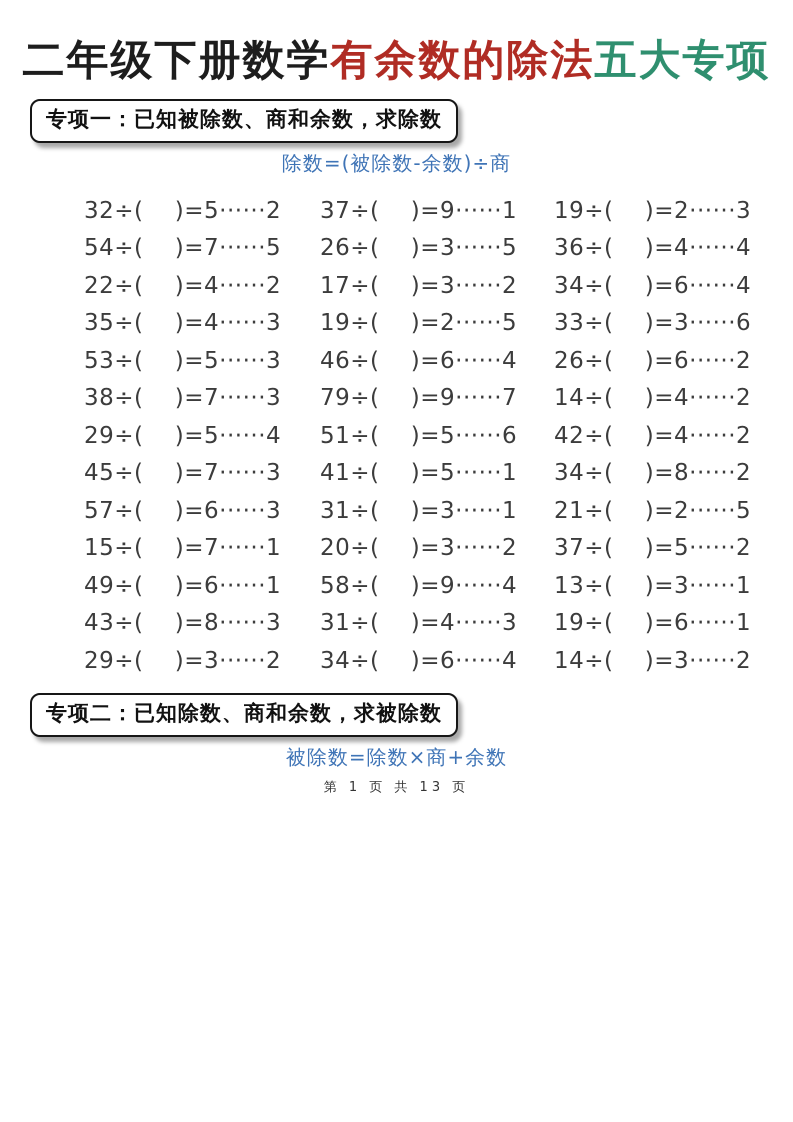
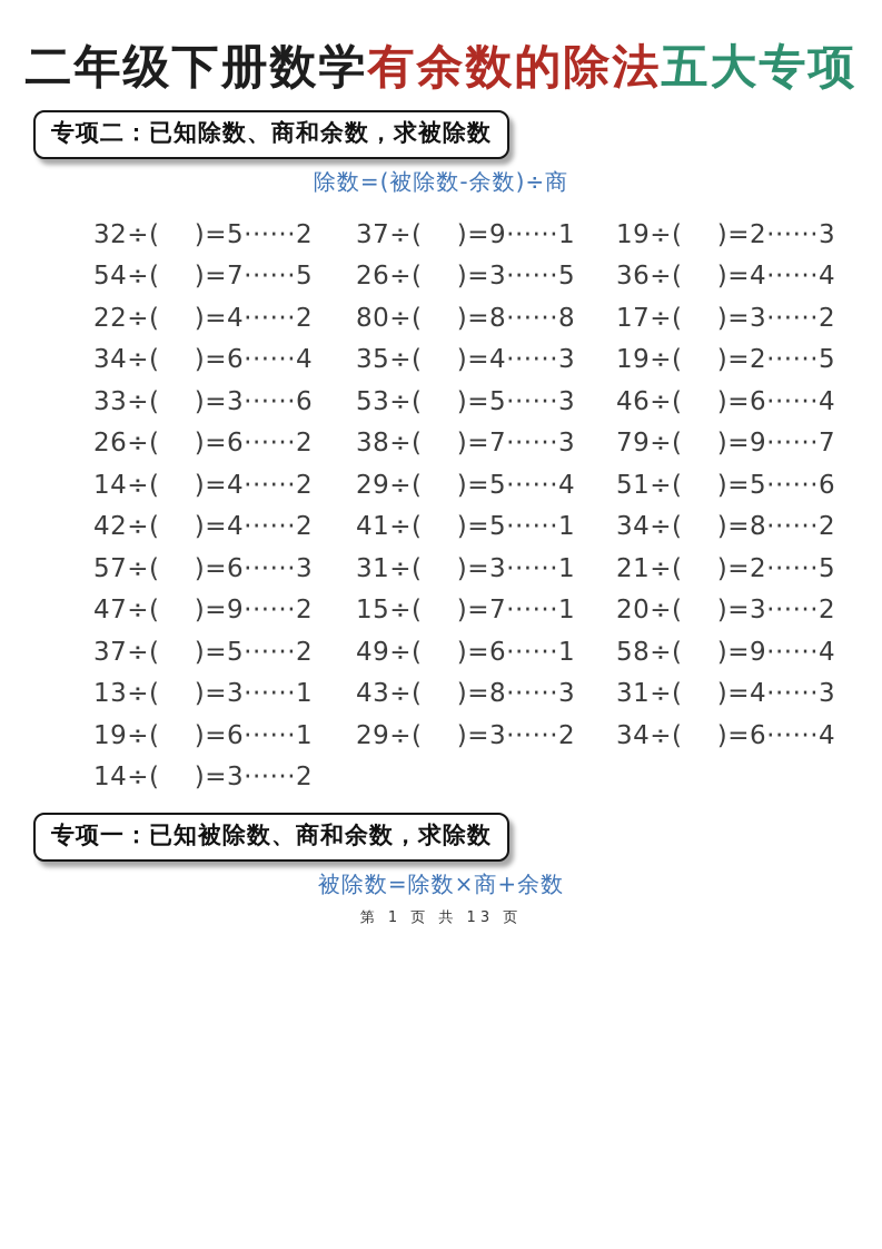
  二年级下册数学有余数的除法五大专项
- 专项一：已知被除数、商和余数，求除数
+ 专项二：已知除数、商和余数，求被除数
  除数=(被除数-余数)÷商
  32÷( )=5······2
  37÷( )=9······1
  19÷( )=2······3
  54÷( )=7······5
  26÷( )=3······5
  36÷( )=4······4
  22÷( )=4······2
+ 80÷( )=8······8
  17÷( )=3······2
  34÷( )=6······4
  35÷( )=4······3
  19÷( )=2······5
  33÷( )=3······6
  53÷( )=5······3
  46÷( )=6······4
  26÷( )=6······2
  38÷( )=7······3
  79÷( )=9······7
  14÷( )=4······2
  29÷( )=5······4
  51÷( )=5······6
  42÷( )=4······2
- 45÷( )=7······3
  41÷( )=5······1
  34÷( )=8······2
  57÷( )=6······3
  31÷( )=3······1
  21÷( )=2······5
+ 47÷( )=9······2
  15÷( )=7······1
  20÷( )=3······2
  37÷( )=5······2
  49÷( )=6······1
  58÷( )=9······4
  13÷( )=3······1
  43÷( )=8······3
  31÷( )=4······3
  19÷( )=6······1
  29÷( )=3······2
  34÷( )=6······4
  14÷( )=3······2
- 专项二：已知除数、商和余数，求被除数
+ 专项一：已知被除数、商和余数，求除数
  被除数=除数×商+余数
  第 1 页 共 13 页
